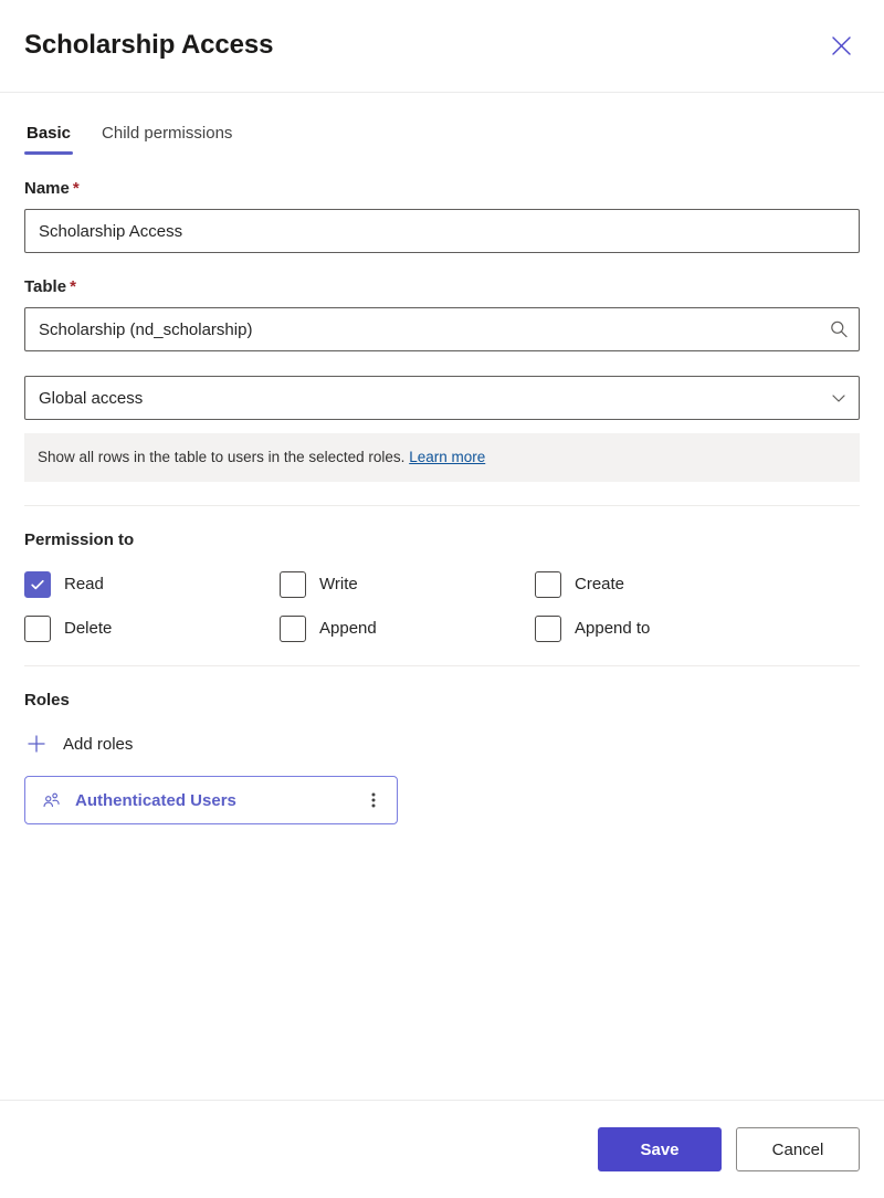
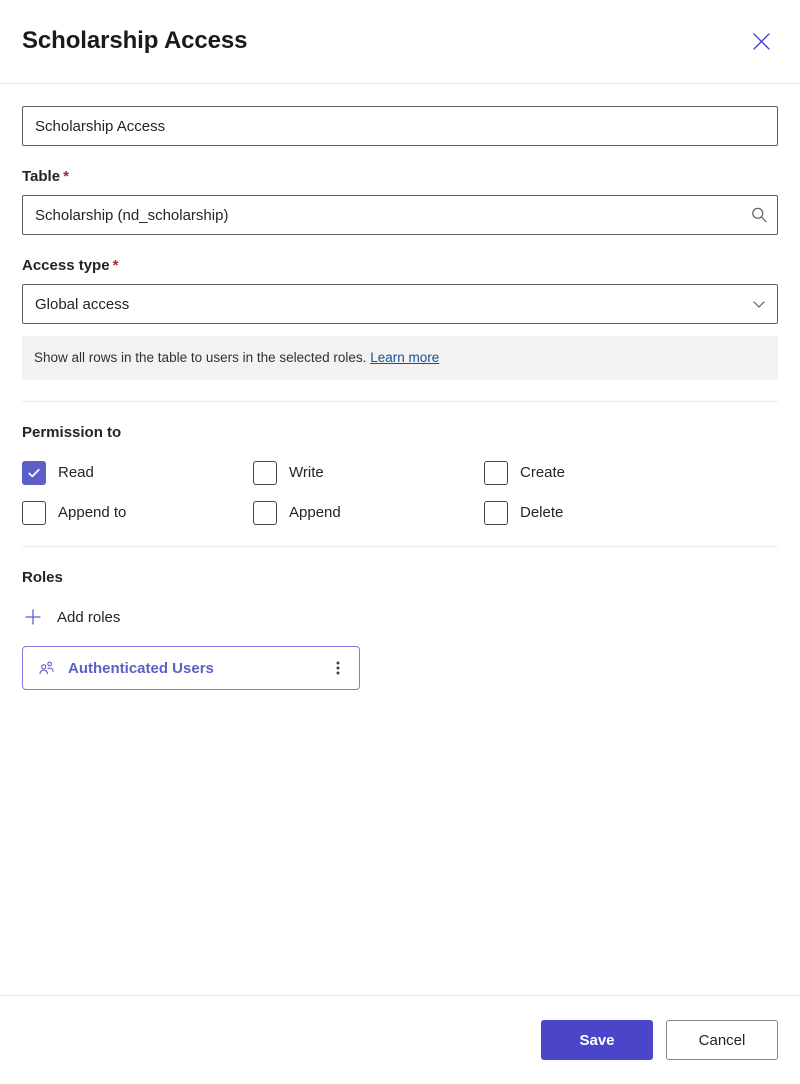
  Scholarship Access
- Basic
- Child permissions
- Name *
  Scholarship Access
  Table *
  Scholarship (nd_scholarship)
+ Access type *
  Global access
  Show all rows in the table to users in the selected roles. Learn more
  Permission to
  Read
  Write
  Create
- Delete
+ Append to
  Append
- Append to
+ Delete
  Roles
  Add roles
  Authenticated Users
  Save
  Cancel
